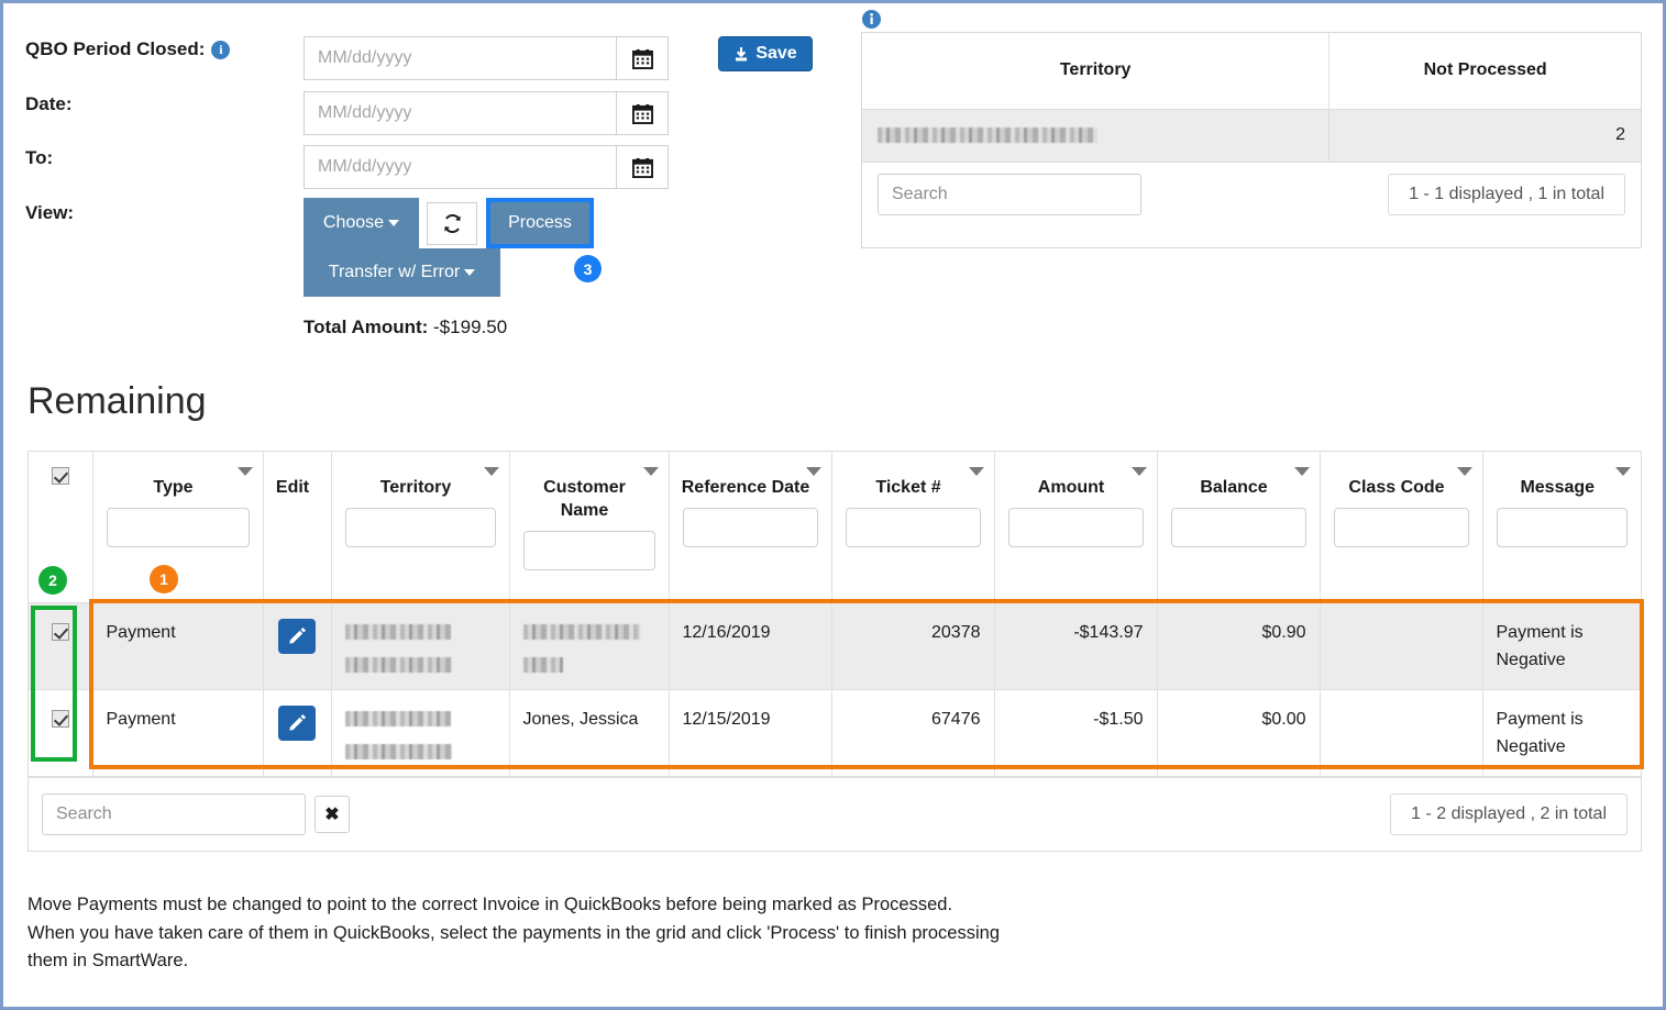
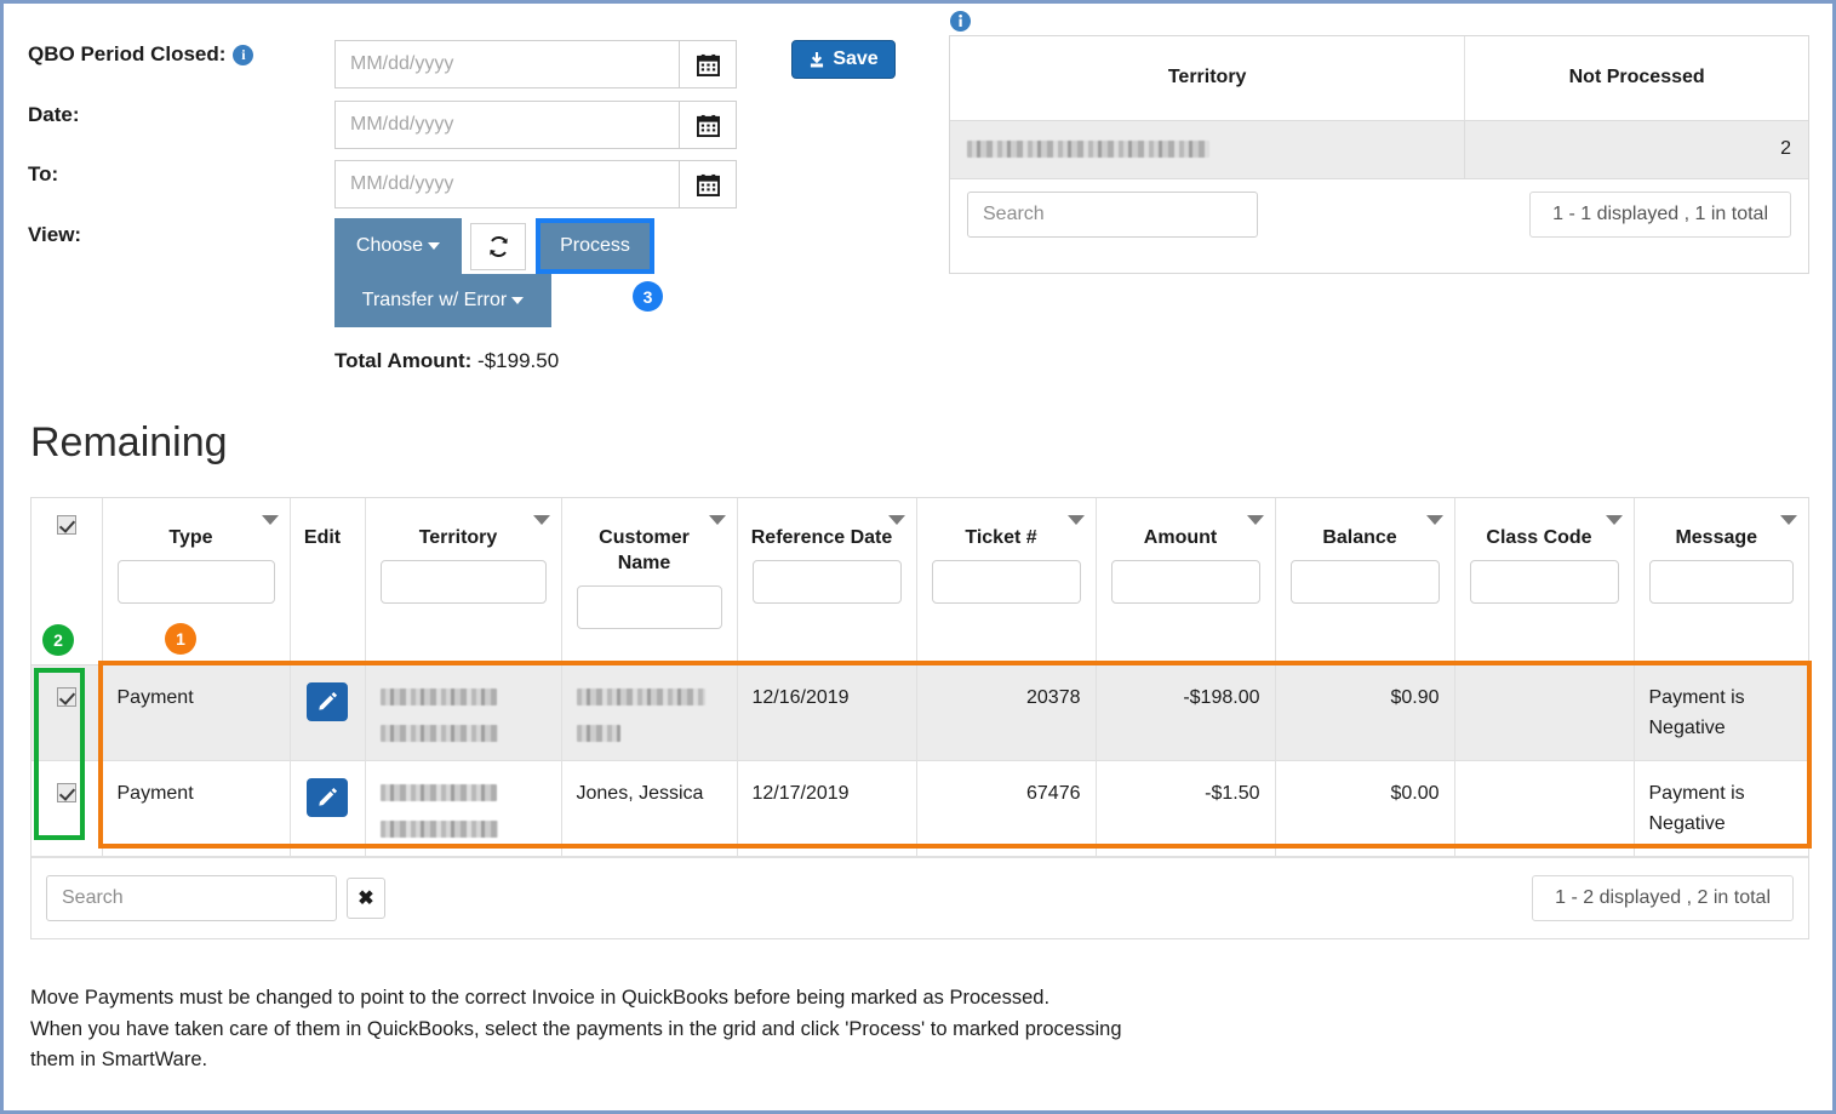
  QBO Period Closed:
  i
  MM/dd/yyyy
  Date:
  MM/dd/yyyy
  To:
  MM/dd/yyyy
  View:
  Save
  Choose
  Transfer w/ Error
  Process
  3
  Total Amount: -$199.50
  Territory	Not Processed
  	2
  Search
  1 - 1 displayed , 1 in total
  Remaining
  	Type	Edit	Territory	Customer Name	Reference Date	Ticket #	Amount	Balance	Class Code	Message
- 	Payment				12/16/2019	20378	-$143.97	$0.90		Payment is Negative
+ 	Payment				12/16/2019	20378	-$198.00	$0.90		Payment is Negative
- 	Payment			Jones, Jessica	12/15/2019	67476	-$1.50	$0.00		Payment is Negative
+ 	Payment			Jones, Jessica	12/17/2019	67476	-$1.50	$0.00		Payment is Negative
  Search
  ✖
  1 - 2 displayed , 2 in total
  1
  2
  Move Payments must be changed to point to the correct Invoice in QuickBooks before being marked as Processed.
- When you have taken care of them in QuickBooks, select the payments in the grid and click 'Process' to finish processing
+ When you have taken care of them in QuickBooks, select the payments in the grid and click 'Process' to marked processing
  them in SmartWare.
